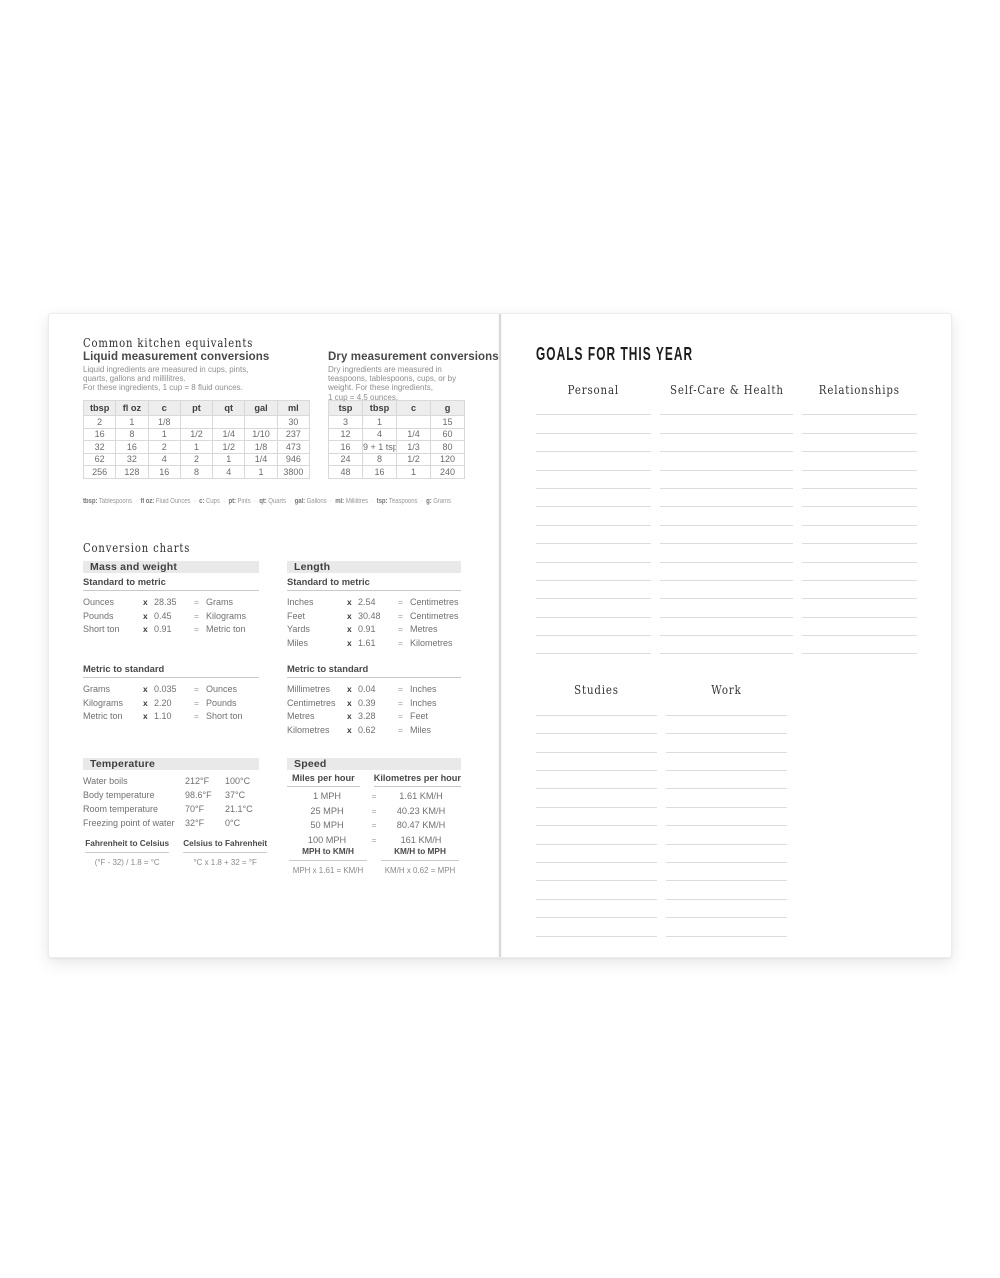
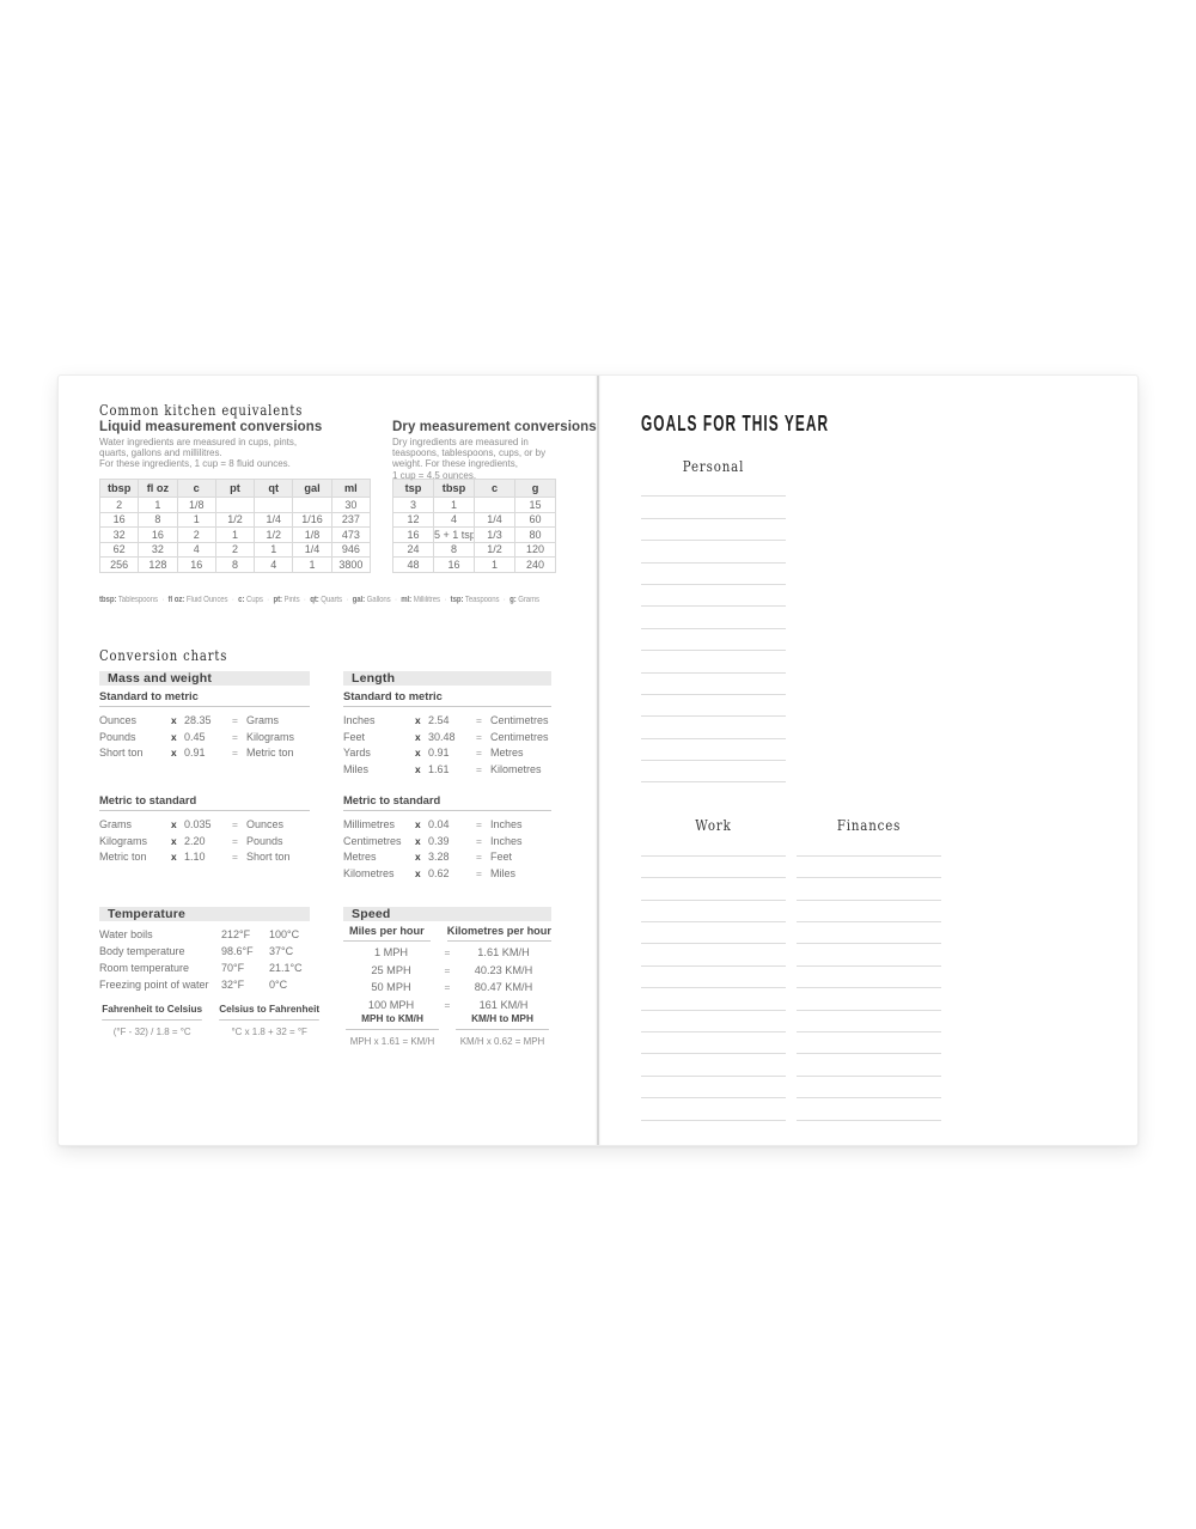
  Common kitchen equivalents
  Liquid measurement conversions
- Liquid ingredients are measured in cups, pints,
+ Water ingredients are measured in cups, pints,
  quarts, gallons and millilitres.
  For these ingredients, 1 cup = 8 fluid ounces.
  tbsp	fl oz	c	pt	qt	gal	ml
  2	1	1/8				30
- 16	8	1	1/2	1/4	1/10	237
+ 16	8	1	1/2	1/4	1/16	237
  32	16	2	1	1/2	1/8	473
  62	32	4	2	1	1/4	946
  256	128	16	8	4	1	3800
  Dry measurement conversions
  Dry ingredients are measured in
  teaspoons, tablespoons, cups, or by
  weight. For these ingredients,
  1 cup = 4.5 ounces.
  tsp	tbsp	c	g
  3	1		15
  12	4	1/4	60
- 16	9 + 1 tsp	1/3	80
+ 16	5 + 1 tsp	1/3	80
  24	8	1/2	120
  48	16	1	240
  Conversion charts
  Mass and weight
  Standard to metric
  Ounces
  x
  28.35
  =
  Grams
  Pounds
  x
  0.45
  =
  Kilograms
  Short ton
  x
  0.91
  =
  Metric ton
  Metric to standard
  Grams
  x
  0.035
  =
  Ounces
  Kilograms
  x
  2.20
  =
  Pounds
  Metric ton
  x
  1.10
  =
  Short ton
  Length
  Standard to metric
  Inches
  x
  2.54
  =
  Centimetres
  Feet
  x
  30.48
  =
  Centimetres
  Yards
  x
  0.91
  =
  Metres
  Miles
  x
  1.61
  =
  Kilometres
  Metric to standard
  Millimetres
  x
  0.04
  =
  Inches
  Centimetres
  x
  0.39
  =
  Inches
  Metres
  x
  3.28
  =
  Feet
  Kilometres
  x
  0.62
  =
  Miles
  Temperature
  Water boils
  212°F
  100°C
  Body temperature
  98.6°F
  37°C
  Room temperature
  70°F
  21.1°C
  Freezing point of water
  32°F
  0°C
  Fahrenheit to Celsius
  (°F - 32) / 1.8 = °C
  Celsius to Fahrenheit
  °C x 1.8 + 32 = °F
  Speed
  Miles per hour
  Kilometres per hour
  1 MPH
  =
  1.61 KM/H
  25 MPH
  =
  40.23 KM/H
  50 MPH
  =
  80.47 KM/H
  100 MPH
  =
  161 KM/H
  MPH to KM/H
  MPH x 1.61 = KM/H
  KM/H to MPH
  KM/H x 0.62 = MPH
  GOALS FOR THIS YEAR
  Personal
- Self-Care & Health
- Relationships
- Studies
  Work
+ Finances
